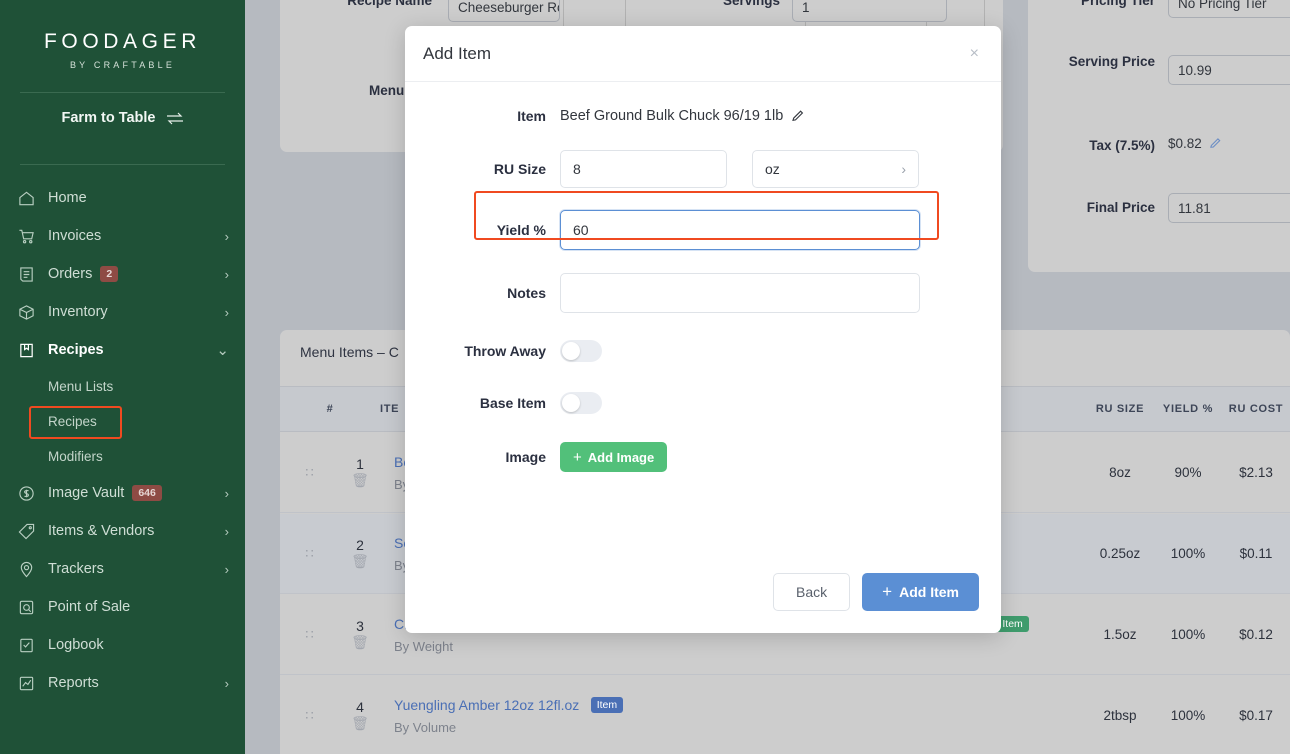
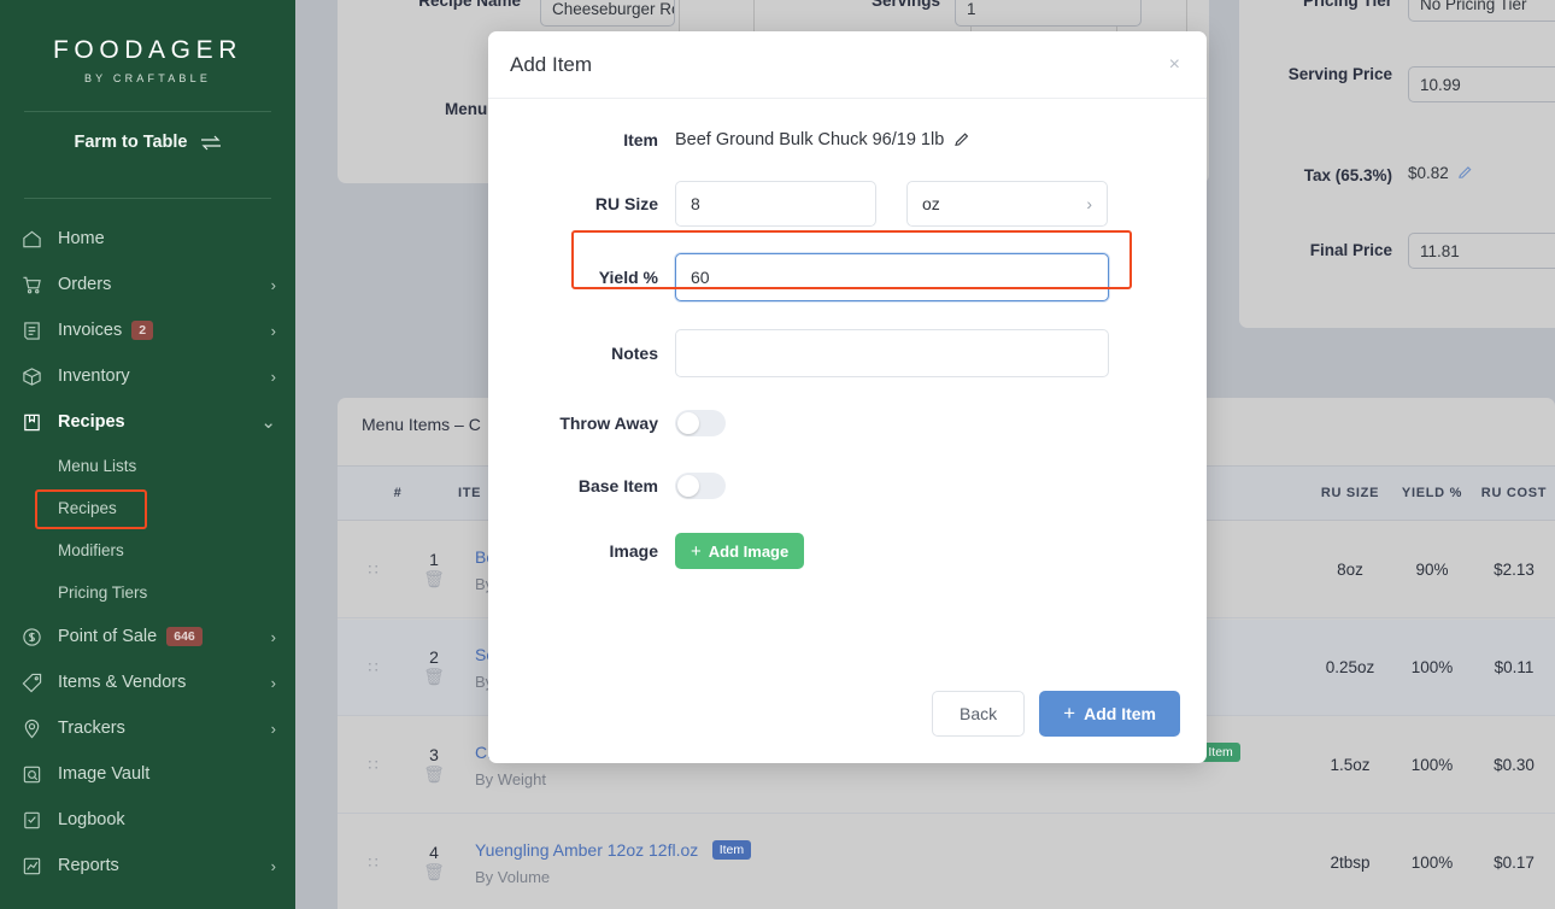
  FOODAGER
  BY CRAFTABLE
  Farm to Table
  Home
- Invoices
+ Orders
  ›
- Orders
+ Invoices
  2
  ›
  Inventory
  ›
  Recipes
  ⌄
  Menu Lists
  Recipes
  Modifiers
+ Pricing Tiers
- Image Vault
+ Point of Sale
  646
  ›
  Items & Vendors
  ›
  Trackers
  ›
- Point of Sale
+ Image Vault
  Logbook
  Reports
  ›
  Recipe Name
  Cheeseburger R
  Servings
  1
  Pricing Tier
  No Pricing Tier
  Serving Price
  10.99
- Tax (7.5%)
+ Tax (65.3%)
  $0.82
  Final Price
  11.81
  Menu Items – C
  #
  ITE
  RU SIZE
  YIELD %
  RU COST
  ∷
  1
  🗑
  8oz
  90%
  $2.13
  ∷
  2
  🗑
  0.25oz
  100%
  $0.11
  ∷
  3
  🗑
  C Item
  By Weight
  1.5oz
  100%
- $0.12
+ $0.30
  ∷
  4
  🗑
  Yuengling Amber 12oz 12fl.oz Item
  By Volume
  2tbsp
  100%
  $0.17
  Add Item
  ×
  Item
  Beef Ground Bulk Chuck 96/19 1lb
  RU Size
  8
  oz
  ›
  Yield %
  60
  Notes
  Throw Away
  Base Item
  Image
  +
  Add Image
  Back
  +
  Add Item
